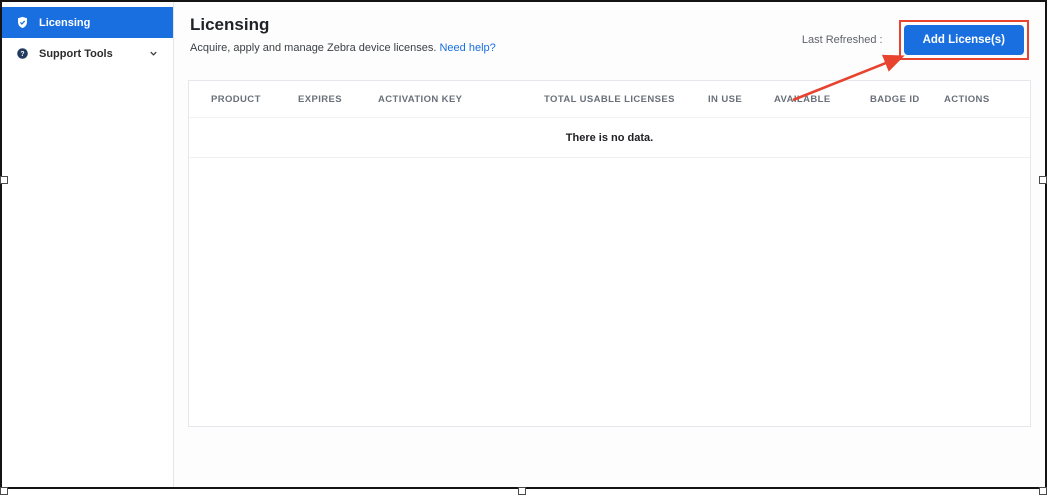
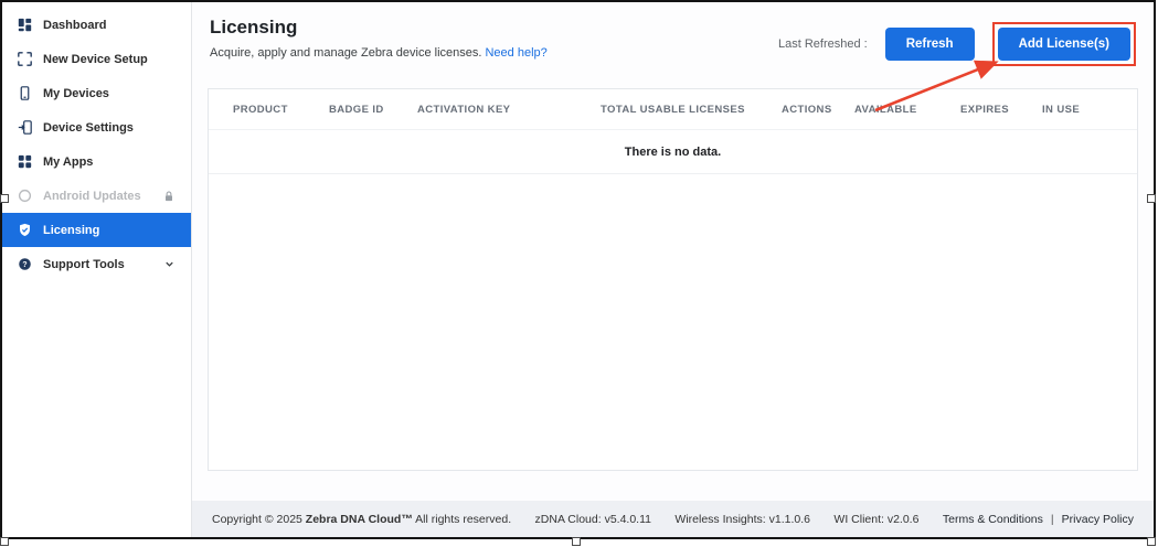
+ Dashboard
+ New Device Setup
+ My Devices
+ Device Settings
+ My Apps
+ Android Updates
  Licensing
  Support Tools
  Licensing
  Acquire, apply and manage Zebra device licenses. Need help?
  Last Refreshed :
+ Refresh
  Add License(s)
  PRODUCT
- EXPIRES
+ BADGE ID
  ACTIVATION KEY
  TOTAL USABLE LICENSES
- IN USE
+ ACTIONS
  AVALABLE
- BADGE ID
+ EXPIRES
- ACTIONS
+ IN USE
  There is no data.
+ Copyright © 2025 Zebra DNA Cloud™ All rights reserved.
+ zDNA Cloud: v5.4.0.11
+ Wireless Insights: v1.1.0.6
+ WI Client: v2.0.6
+ Terms & Conditions
+ |
+ Privacy Policy
